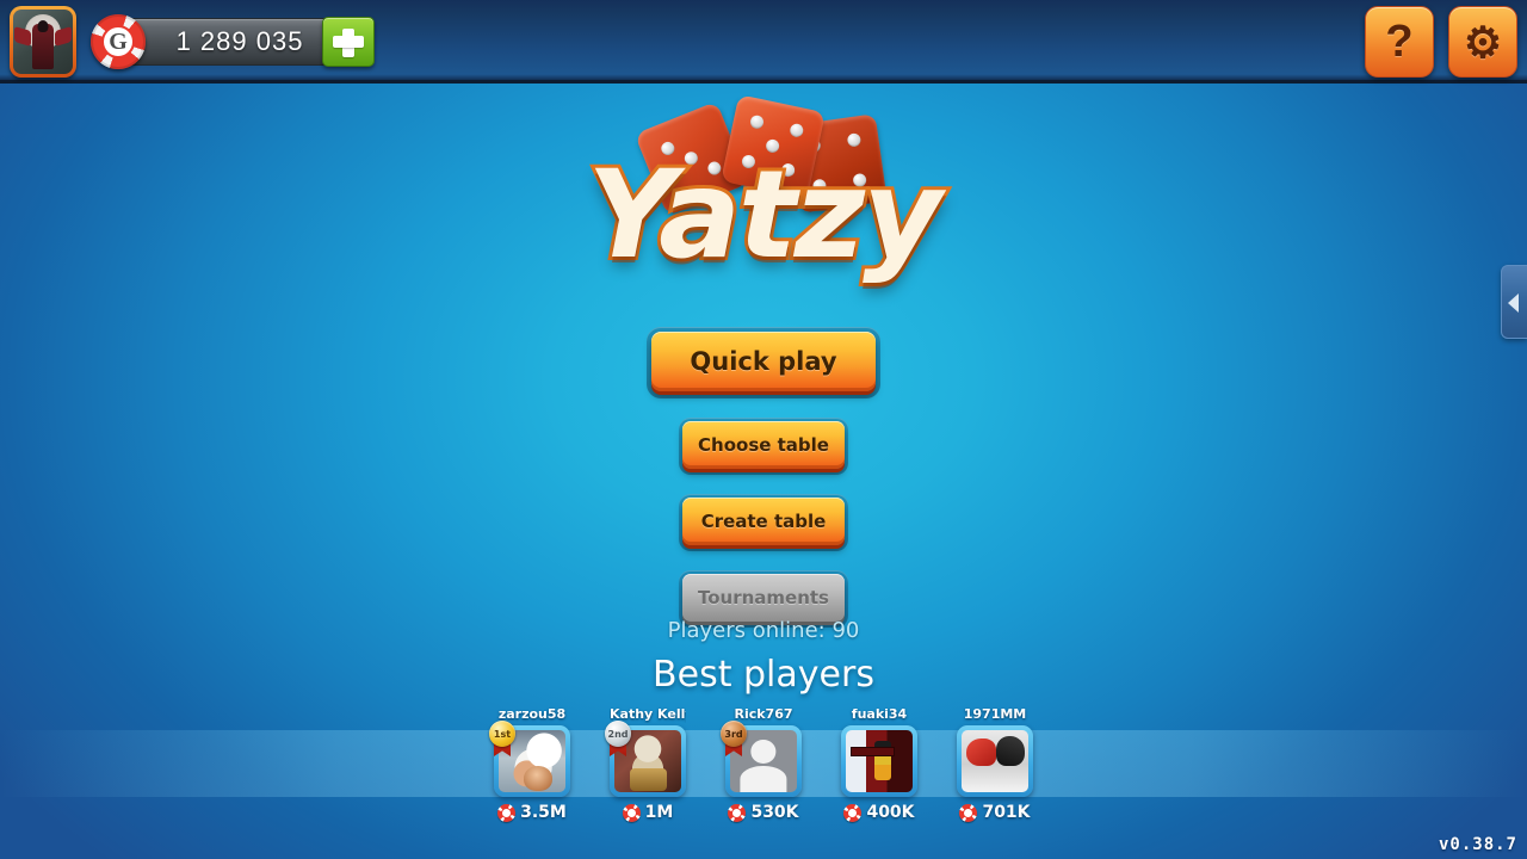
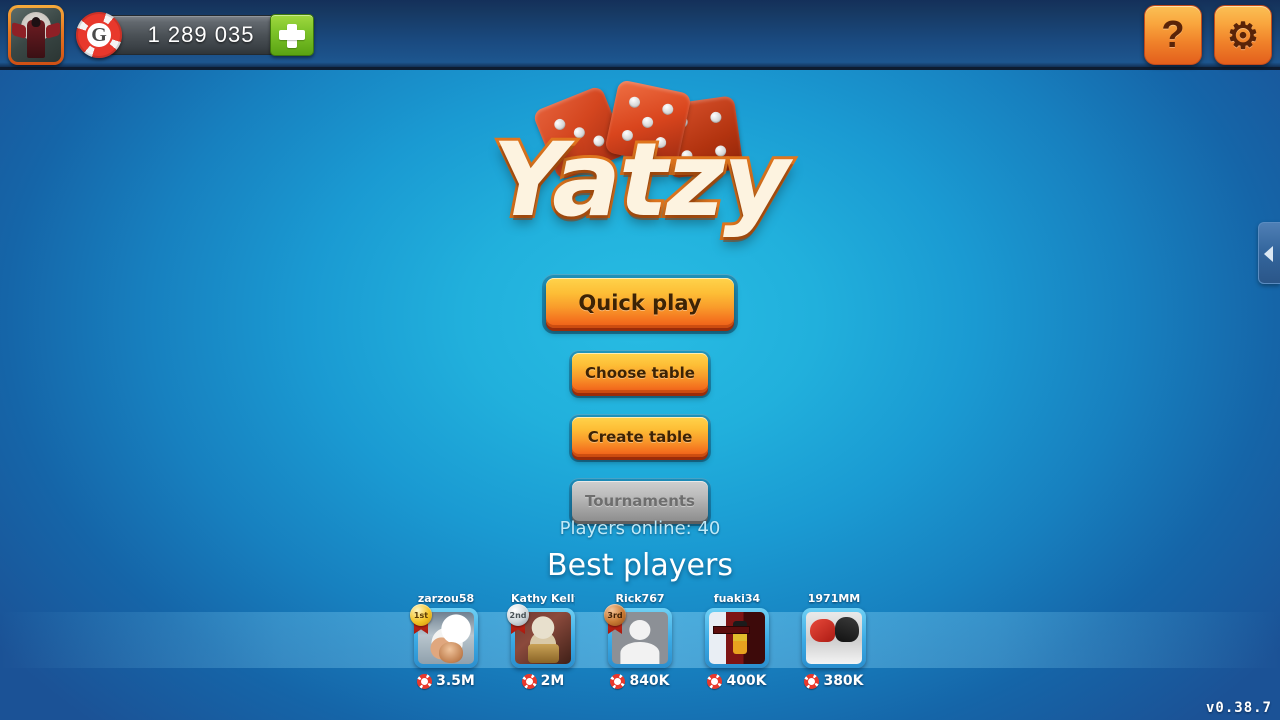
  G
  1 289 035
  ?
  ⚙
  Yatzy
  Quick play
  Choose table
  Create table
  Tournaments
- Players online: 90
+ Players online: 40
  Best players
  zarzou58
  1st
  3.5M
  2nd
- 1M
+ 2M
  Rick767
  3rd
- 530K
+ 840K
  fuaki34
  400K
  1971MM
- 701K
+ 380K
  v0.38.7
